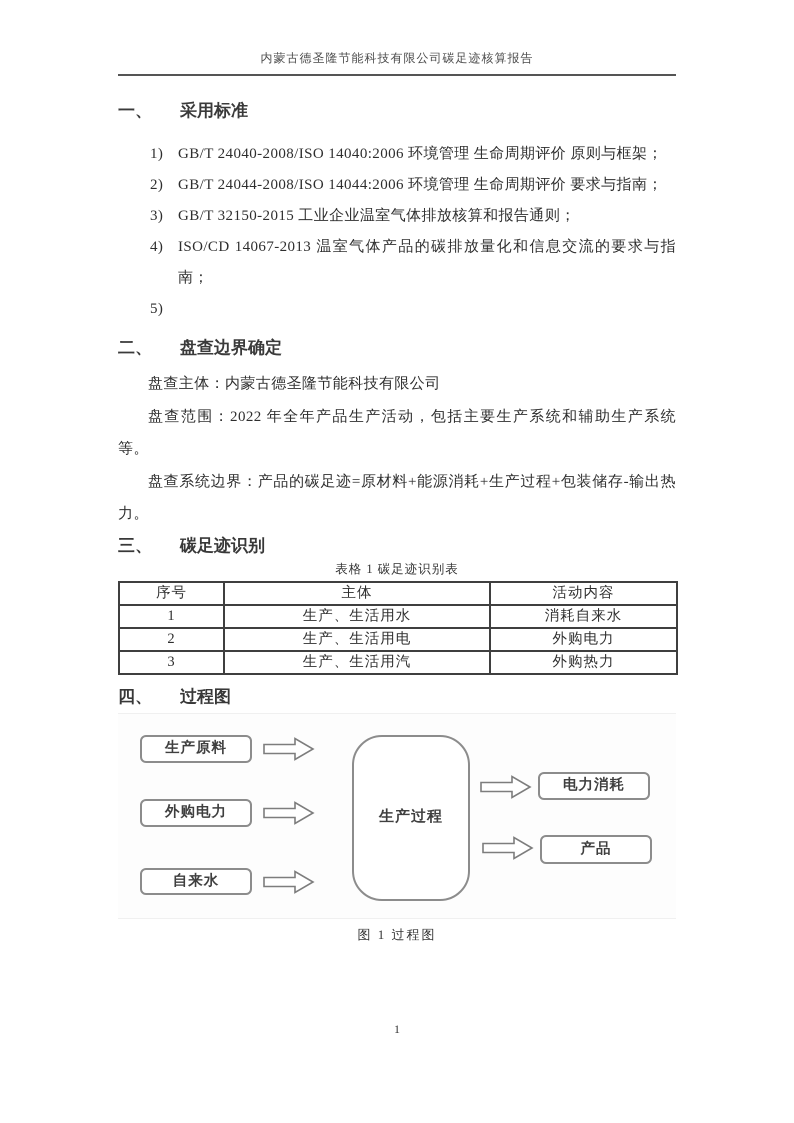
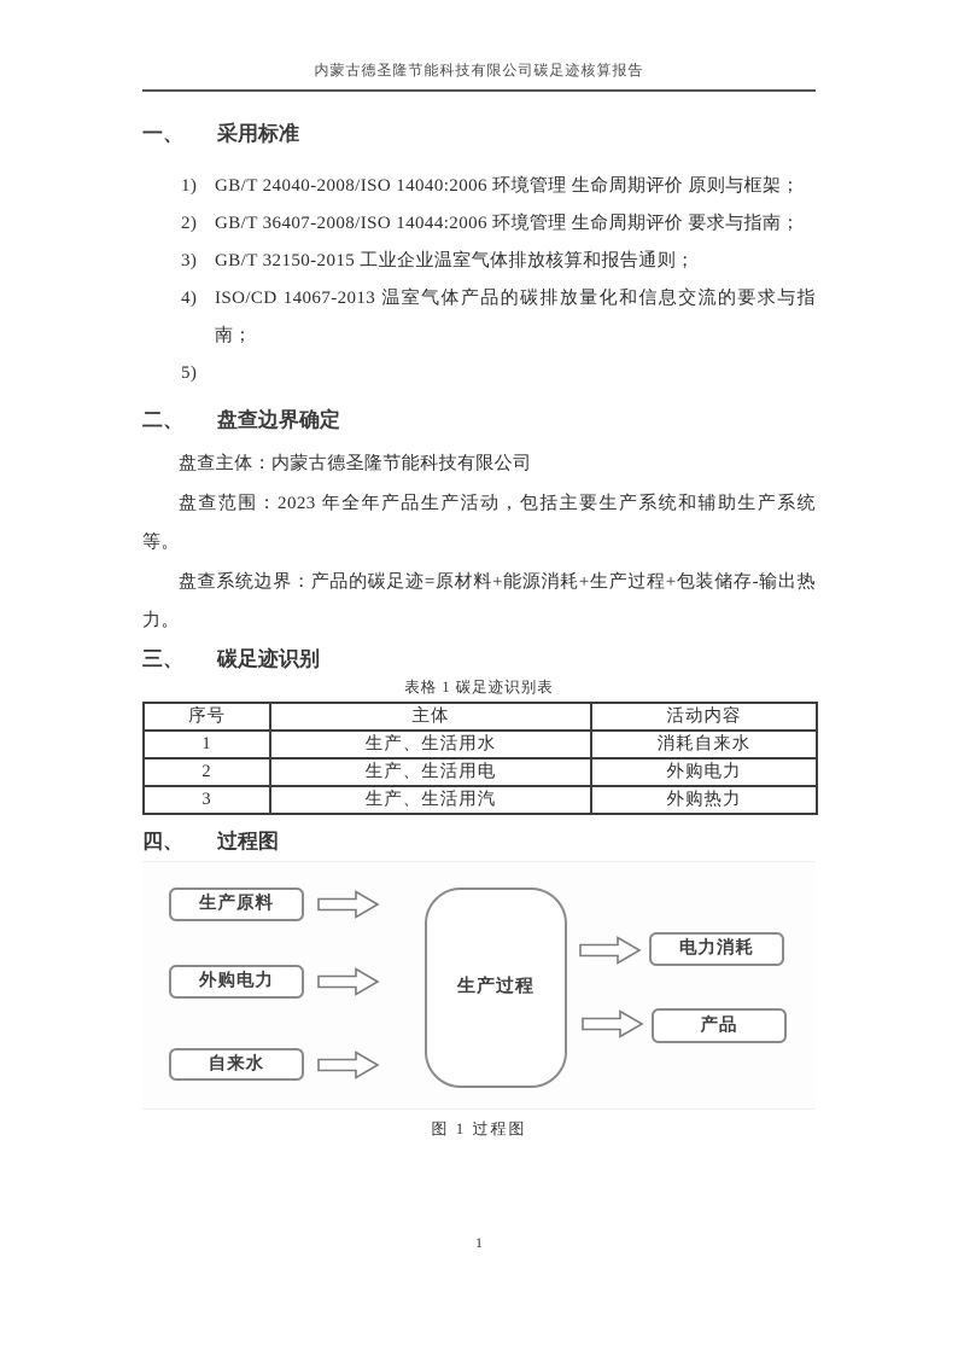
  内蒙古德圣隆节能科技有限公司碳足迹核算报告
  一、
  采用标准
  1)
  GB/T 24040-2008/ISO 14040:2006 环境管理 生命周期评价 原则与框架；
  2)
- GB/T 24044-2008/ISO 14044:2006 环境管理 生命周期评价 要求与指南；
+ GB/T 36407-2008/ISO 14044:2006 环境管理 生命周期评价 要求与指南；
  3)
  GB/T 32150-2015 工业企业温室气体排放核算和报告通则；
  4)
  ISO/CD 14067-2013 温室气体产品的碳排放量化和信息交流的要求与指南；
  5)
  二、
  盘查边界确定
  盘查主体：内蒙古德圣隆节能科技有限公司
- 盘查范围：2022 年全年产品生产活动，包括主要生产系统和辅助生产系统等。
+ 盘查范围：2023 年全年产品生产活动，包括主要生产系统和辅助生产系统等。
  盘查系统边界：产品的碳足迹=原材料+能源消耗+生产过程+包装储存-输出热力。
  三、
  碳足迹识别
  表格 1 碳足迹识别表
  序号	主体	活动内容
  1	生产、生活用水	消耗自来水
  2	生产、生活用电	外购电力
  3	生产、生活用汽	外购热力
  四、
  过程图
  生产原料
  外购电力
  自来水
  生产过程
  电力消耗
  产品
  图 1 过程图
  1
